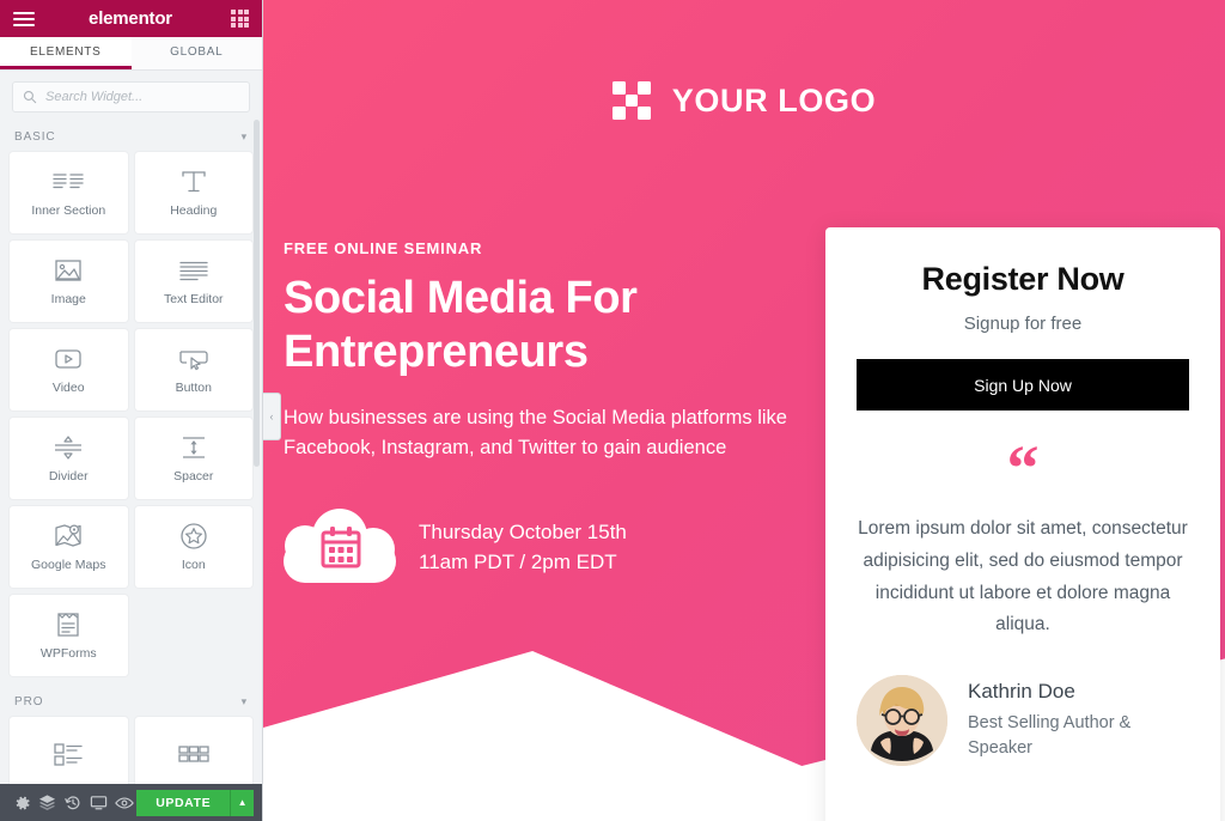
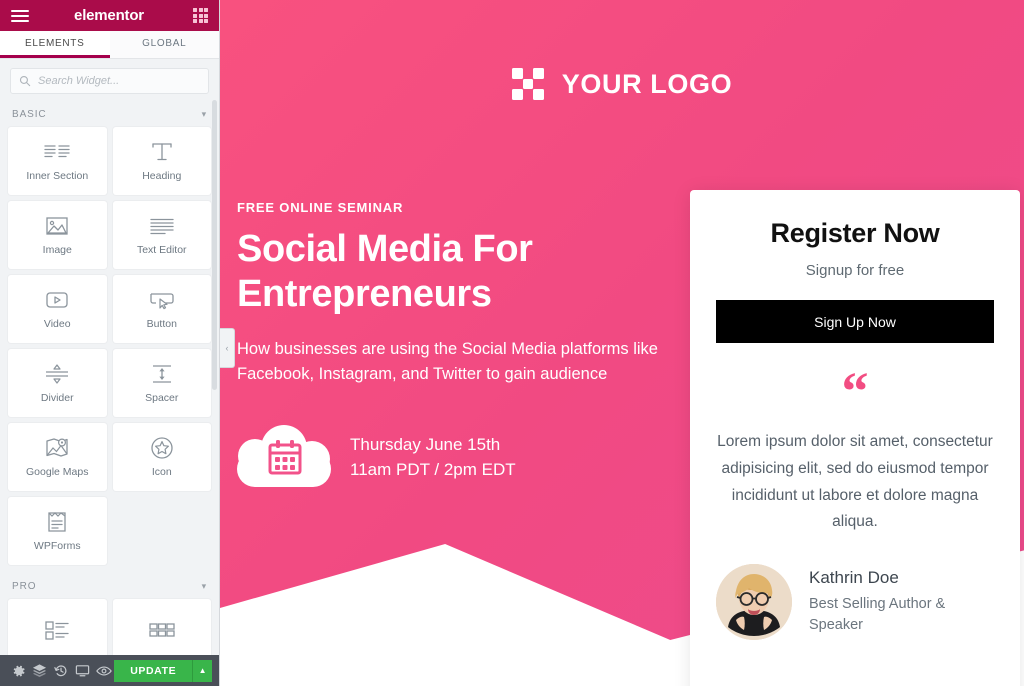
  elementor
  ELEMENTS
  GLOBAL
  Search Widget...
  BASIC
  ▾
  Inner Section
  Heading
  Image
  Text Editor
  Video
  Button
  Divider
  Spacer
  Google Maps
  Icon
  WPForms
  PRO
  ▾
  UPDATE
  ▲
  ‹
  YOUR LOGO
  FREE ONLINE SEMINAR
  Social Media For Entrepreneurs
  How businesses are using the Social Media platforms like Facebook, Instagram, and Twitter to gain audience
- Thursday October 15th
+ Thursday June 15th
  11am PDT / 2pm EDT
  Register Now
  Signup for free
  Sign Up Now
  “
  Lorem ipsum dolor sit amet, consectetur adipisicing elit, sed do eiusmod tempor incididunt ut labore et dolore magna aliqua.
  Kathrin Doe
  Best Selling Author & Speaker
